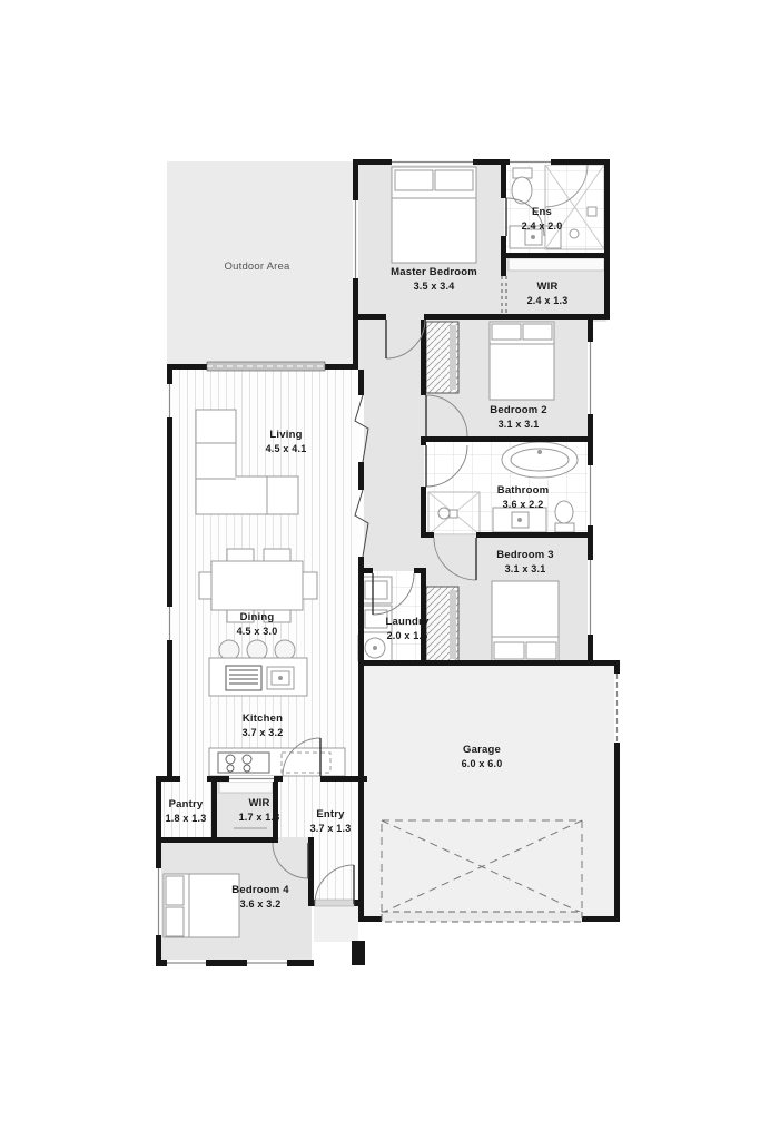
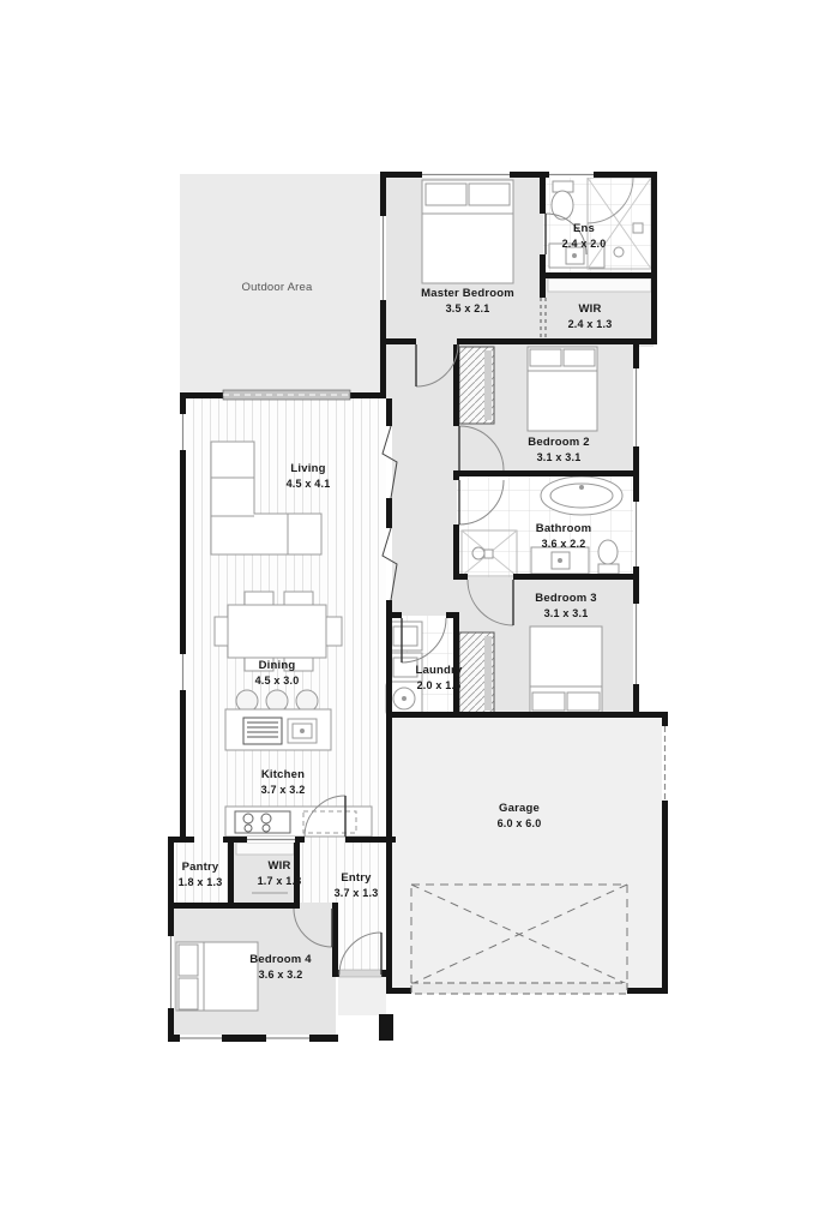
  Outdoor Area
  Master Bedroom
- 3.5 x 3.4
+ 3.5 x 2.1
  Ens
  2.4 x 2.0
  WIR
  2.4 x 1.3
  Bedroom 2
  3.1 x 3.1
  Living
  4.5 x 4.1
  Bathroom
  3.6 x 2.2
  Bedroom 3
  3.1 x 3.1
  Dining
  4.5 x 3.0
  Laundry
  2.0 x 1.6
  Kitchen
  3.7 x 3.2
  Garage
  6.0 x 6.0
  Pantry
  1.8 x 1.3
  WIR
  1.7 x 1.3
  Entry
  3.7 x 1.3
  Bedroom 4
  3.6 x 3.2
